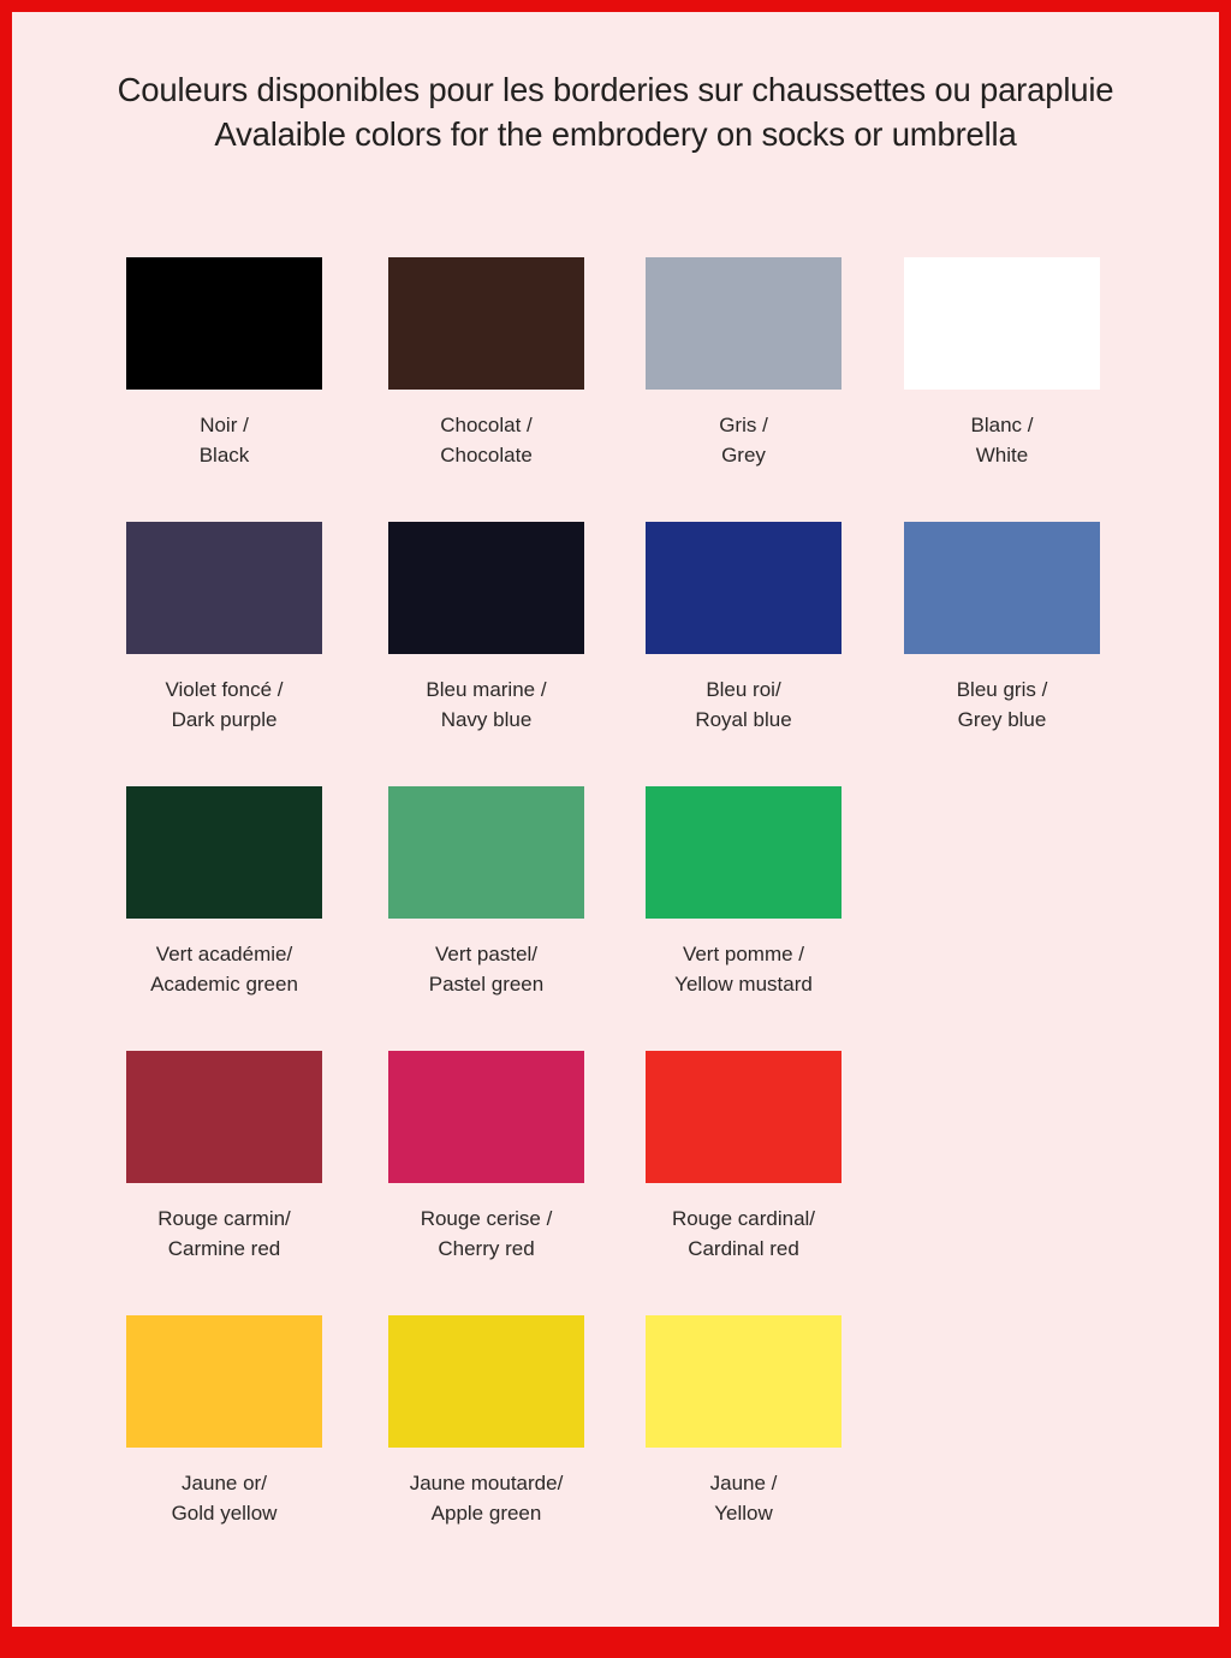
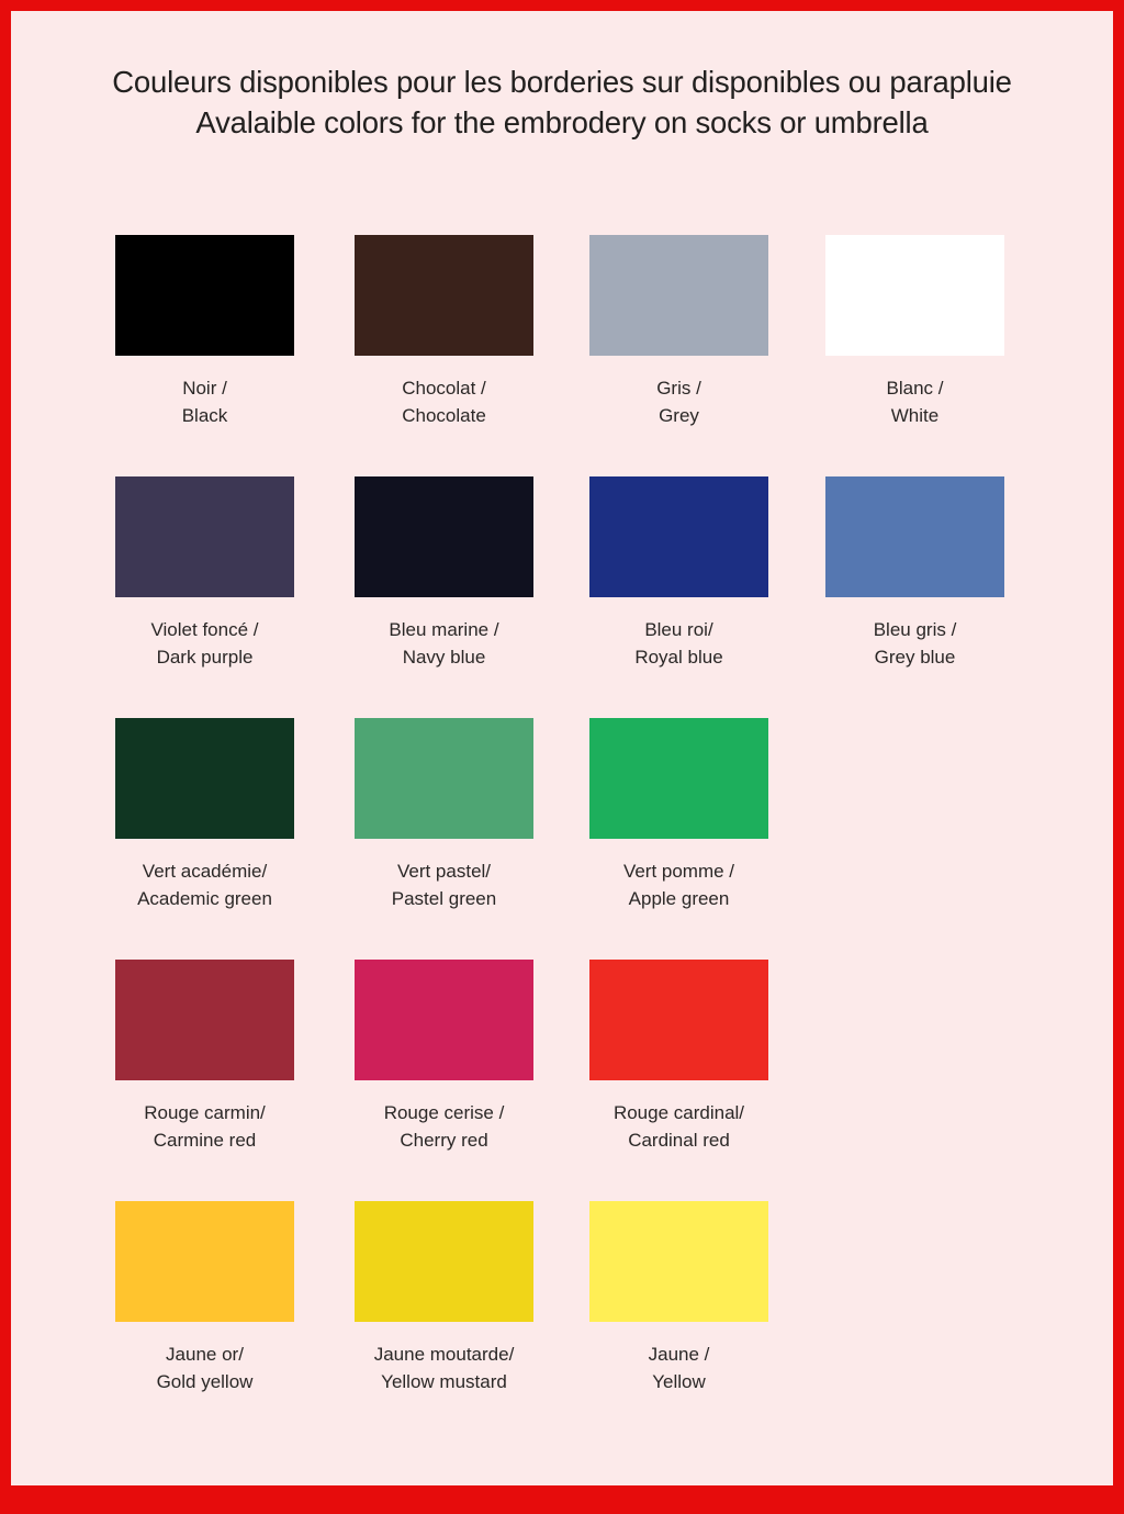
- Couleurs disponibles pour les borderies sur chaussettes ou parapluie
+ Couleurs disponibles pour les borderies sur disponibles ou parapluie
  Avalaible colors for the embrodery on socks or umbrella
  Noir /
  Black
  Chocolat /
  Chocolate
  Gris /
  Grey
  Blanc /
  White
  Violet foncé /
  Dark purple
  Bleu marine /
  Navy blue
  Bleu roi/
  Royal blue
  Bleu gris /
  Grey blue
  Vert académie/
  Academic green
  Vert pastel/
  Pastel green
  Vert pomme /
- Yellow mustard
+ Apple green
  Rouge carmin/
  Carmine red
  Rouge cerise /
  Cherry red
  Rouge cardinal/
  Cardinal red
  Jaune or/
  Gold yellow
  Jaune moutarde/
- Apple green
+ Yellow mustard
  Jaune /
  Yellow
